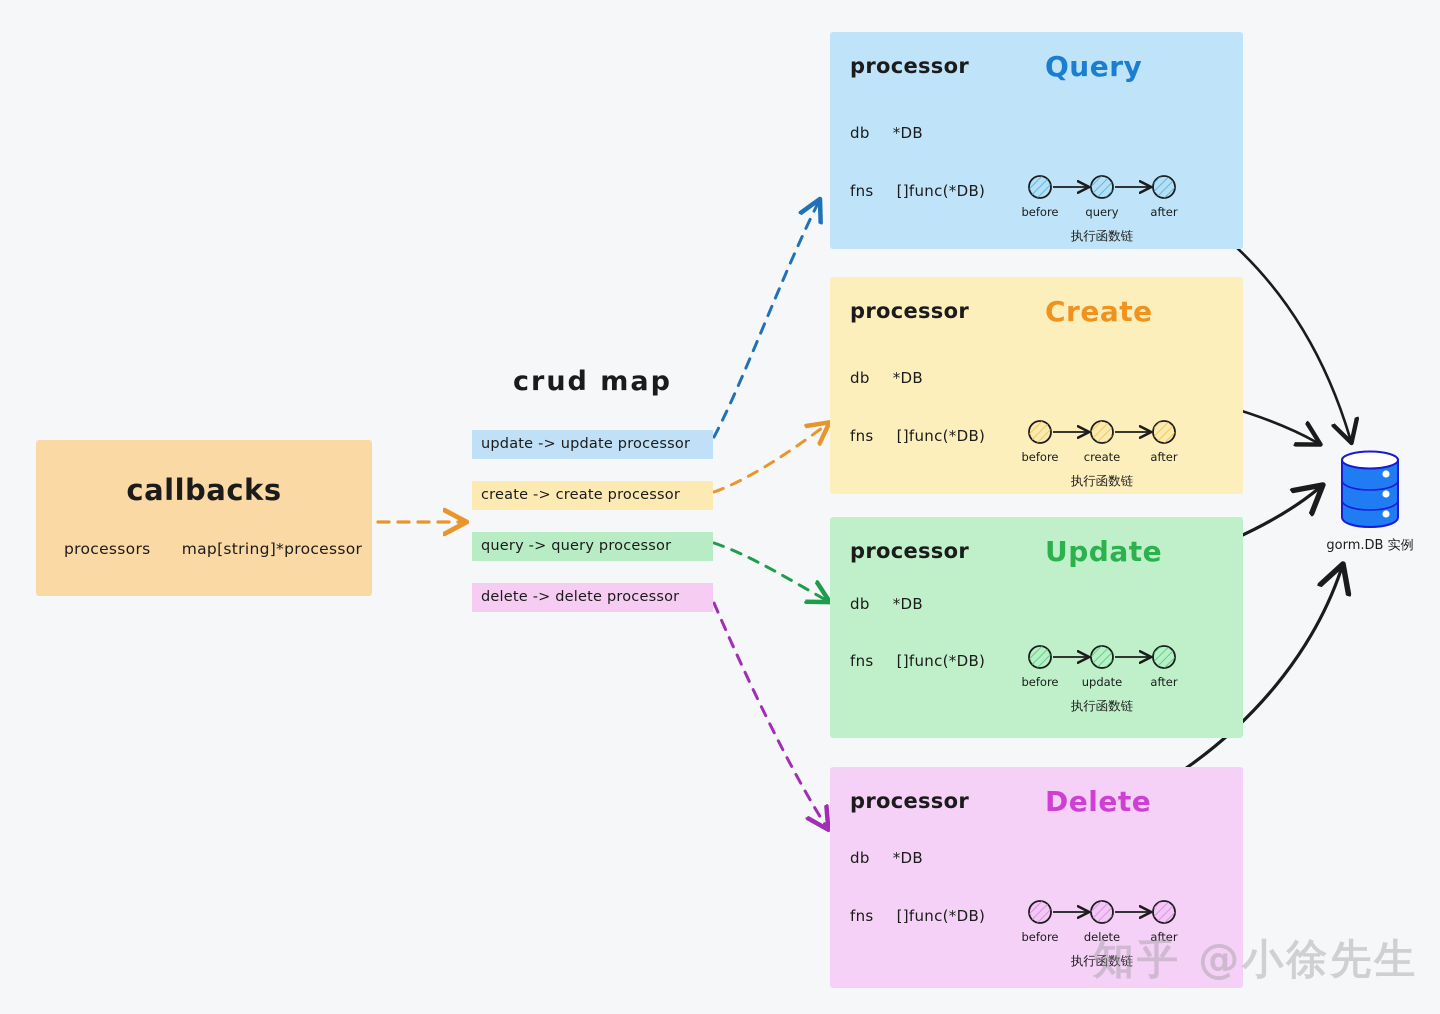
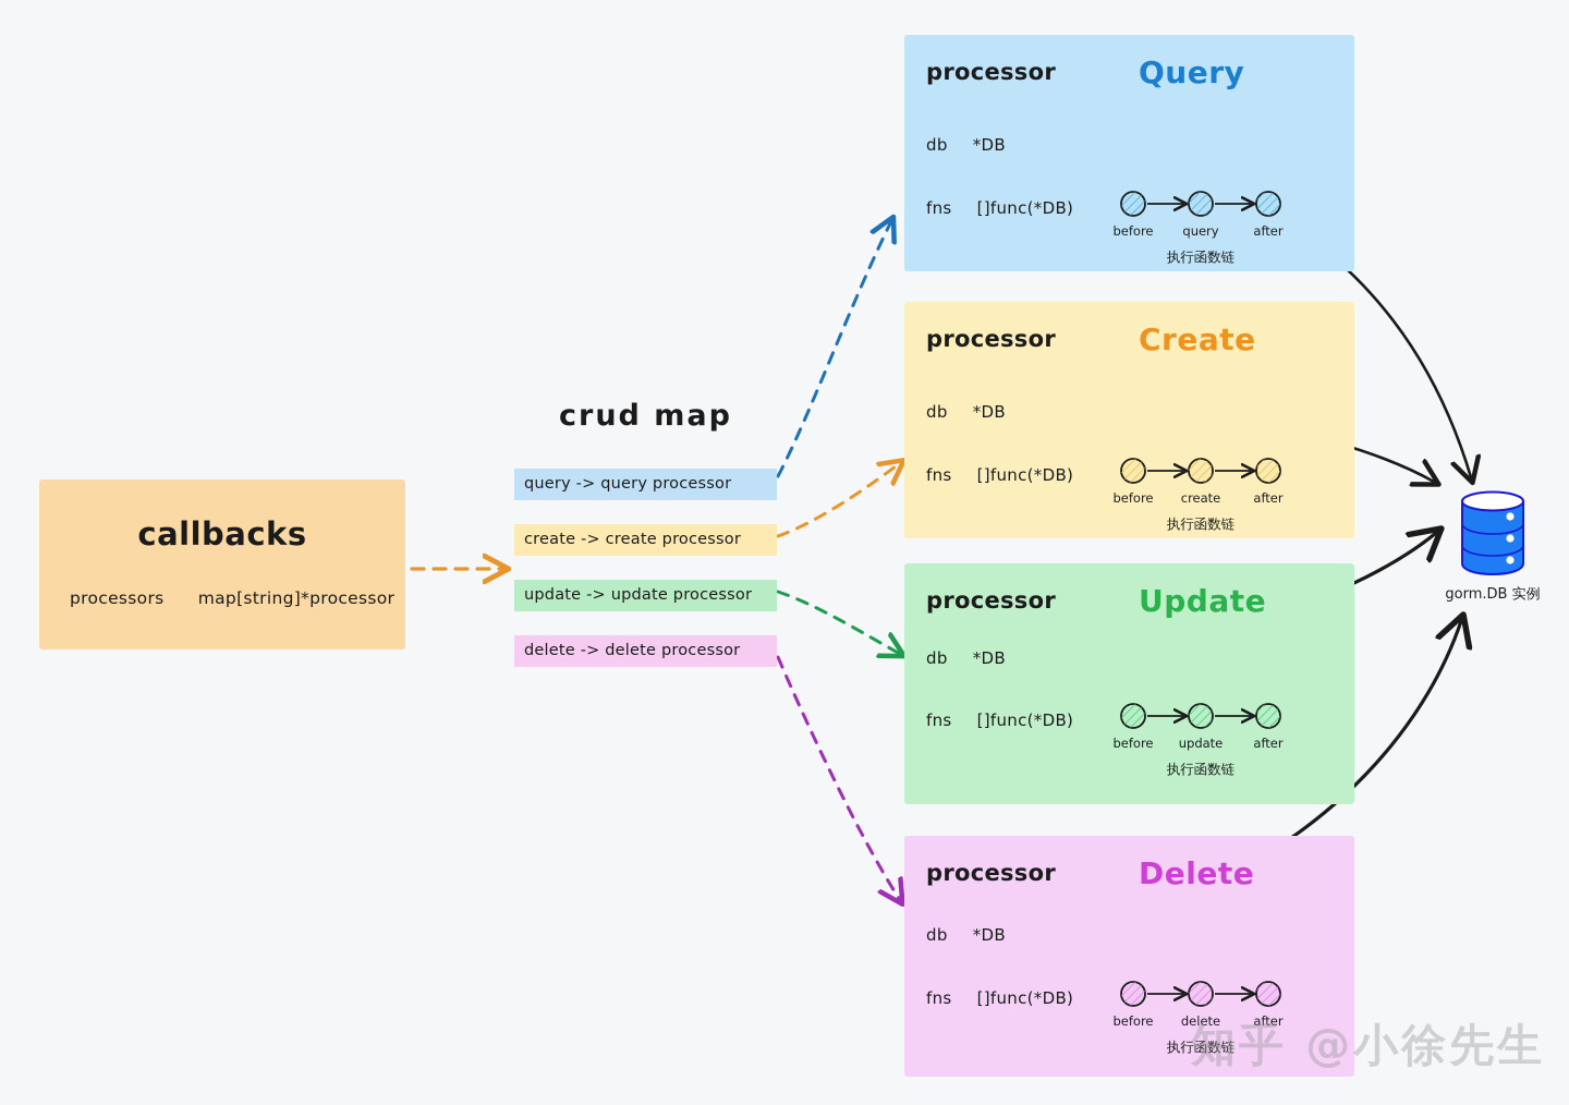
  callbacks
  processors map[string]*processor
  crud map
- update -> update processor
+ query -> query processor
  create -> create processor
- query -> query processor
+ update -> update processor
  delete -> delete processor
  processor
  Query
  db *DB
  fns []func(*DB)
  before
  query
  after
  执行函数链
  processor
  Create
  db *DB
  fns []func(*DB)
  before
  create
  after
  执行函数链
  processor
  Update
  db *DB
  fns []func(*DB)
  before
  update
  after
  执行函数链
  processor
  Delete
  db *DB
  fns []func(*DB)
  before
  delete
  after
  执行函数链
  gorm.DB 实例
  知乎 @小徐先生
